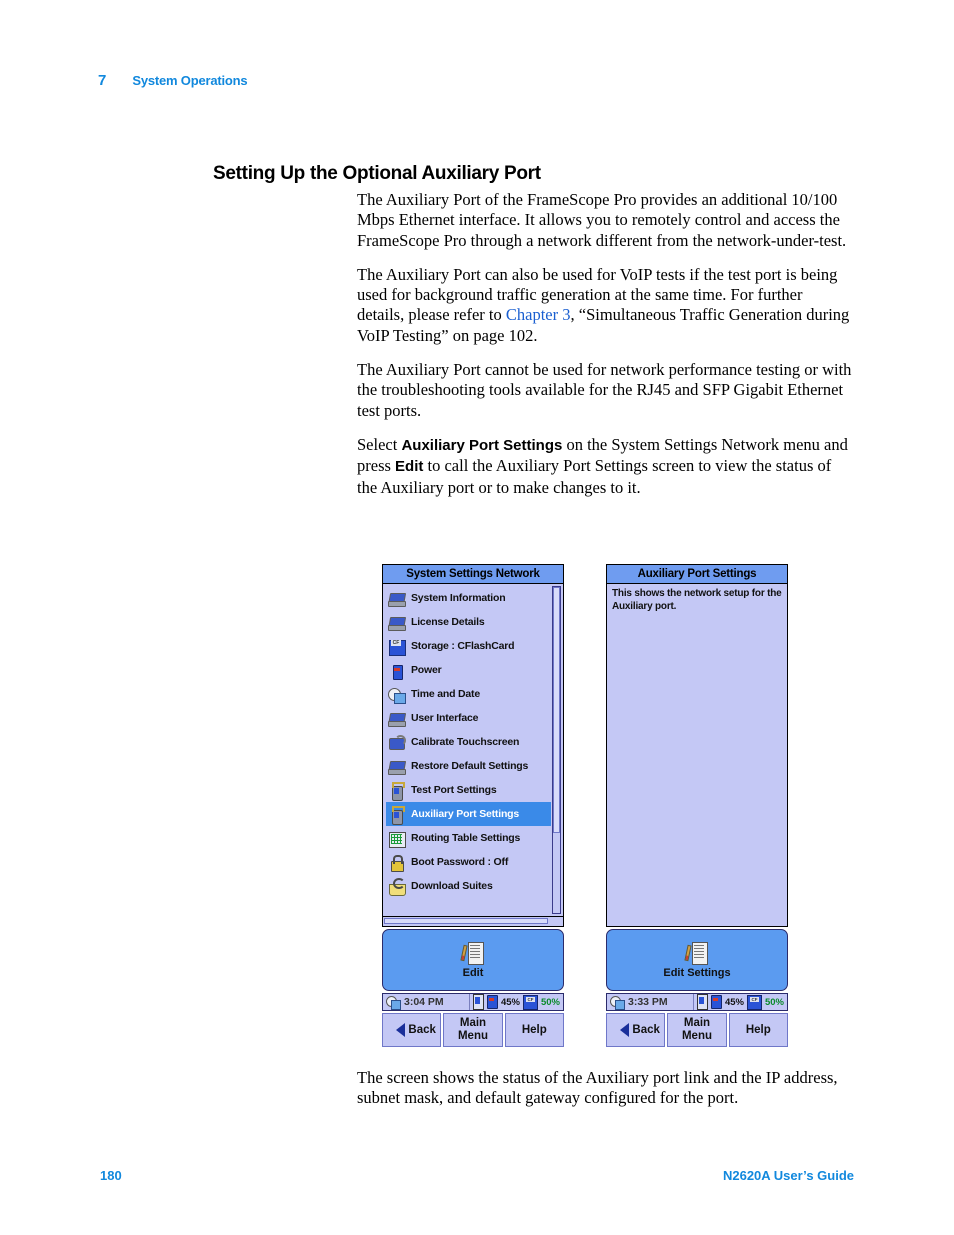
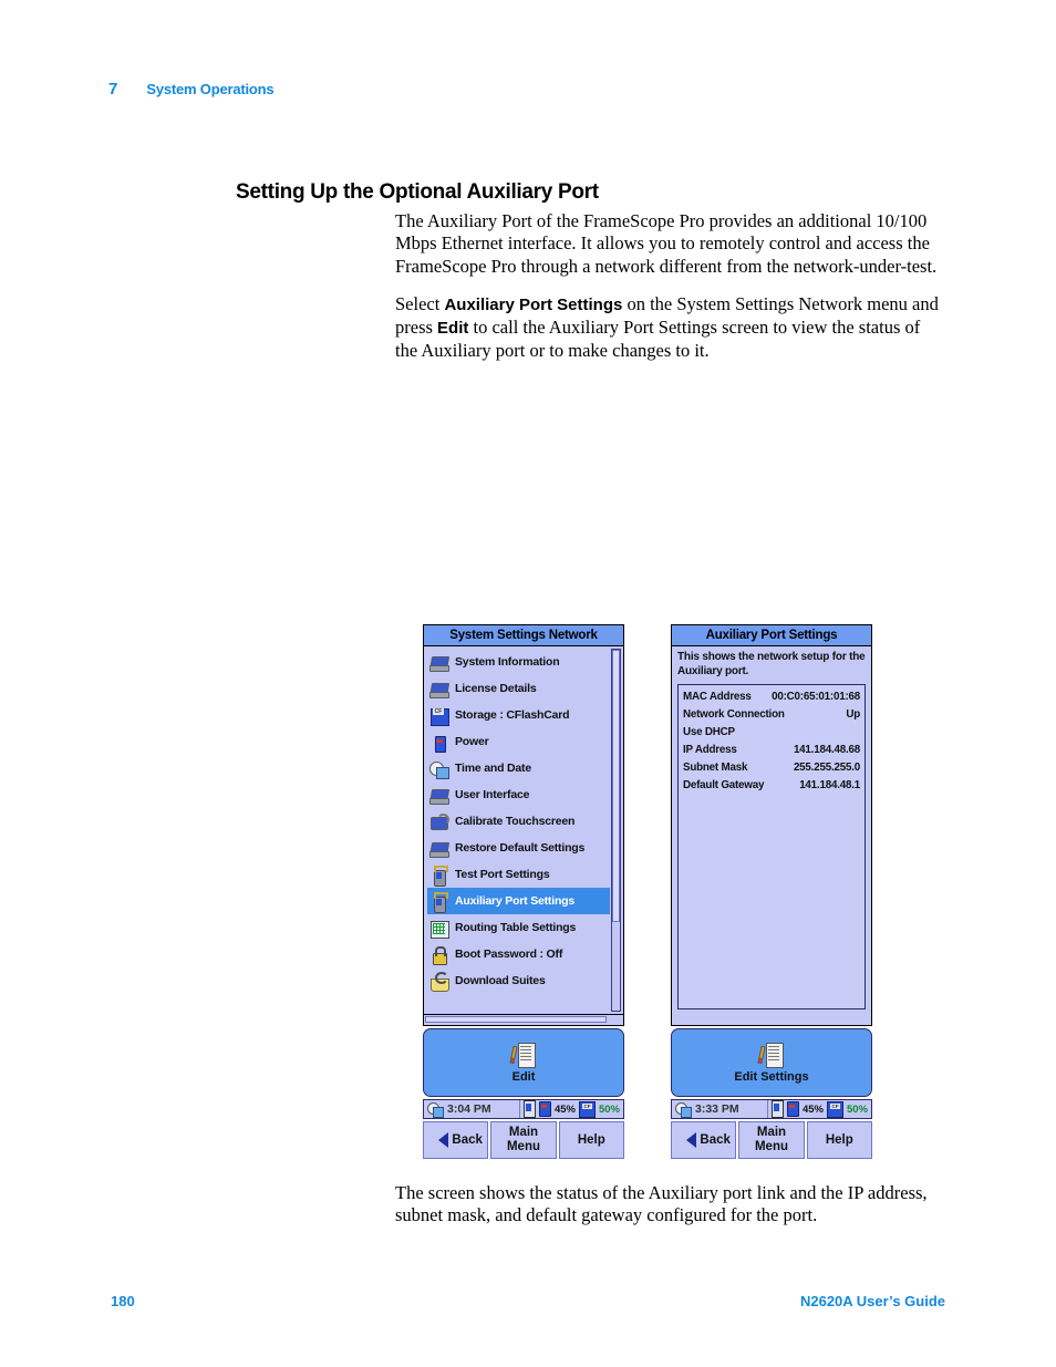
  7
  System Operations
  Setting Up the Optional Auxiliary Port
  The Auxiliary Port of the FrameScope Pro provides an additional 10/100 Mbps Ethernet interface. It allows you to remotely control and access the FrameScope Pro through a network different from the network-under-test.
- The Auxiliary Port can also be used for VoIP tests if the test port is being used for background traffic generation at the same time. For further details, please refer to Chapter 3, “Simultaneous Traffic Generation during VoIP Testing” on page 102.
- The Auxiliary Port cannot be used for network performance testing or with the troubleshooting tools available for the RJ45 and SFP Gigabit Ethernet test ports.
  Select Auxiliary Port Settings on the System Settings Network menu and press Edit to call the Auxiliary Port Settings screen to view the status of the Auxiliary port or to make changes to it.
  System Settings Network
  System Information
  License Details
  Storage : CFlashCard
  Power
  Time and Date
  User Interface
  Calibrate Touchscreen
  Restore Default Settings
  Test Port Settings
  Auxiliary Port Settings
  Routing Table Settings
  Boot Password : Off
  Download Suites
  Edit
  3:04 PM
  45%
  50%
  Back
  Main Menu
  Help
  Auxiliary Port Settings
  This shows the network setup for the Auxiliary port.
+ MAC Address
+ 00:C0:65:01:01:68
+ Network Connection
+ Up
+ Use DHCP
+ IP Address
+ 141.184.48.68
+ Subnet Mask
+ 255.255.255.0
+ Default Gateway
+ 141.184.48.1
  Edit Settings
  3:33 PM
  45%
  50%
  Back
  Main Menu
  Help
  The screen shows the status of the Auxiliary port link and the IP address, subnet mask, and default gateway configured for the port.
  180
  N2620A User’s Guide
